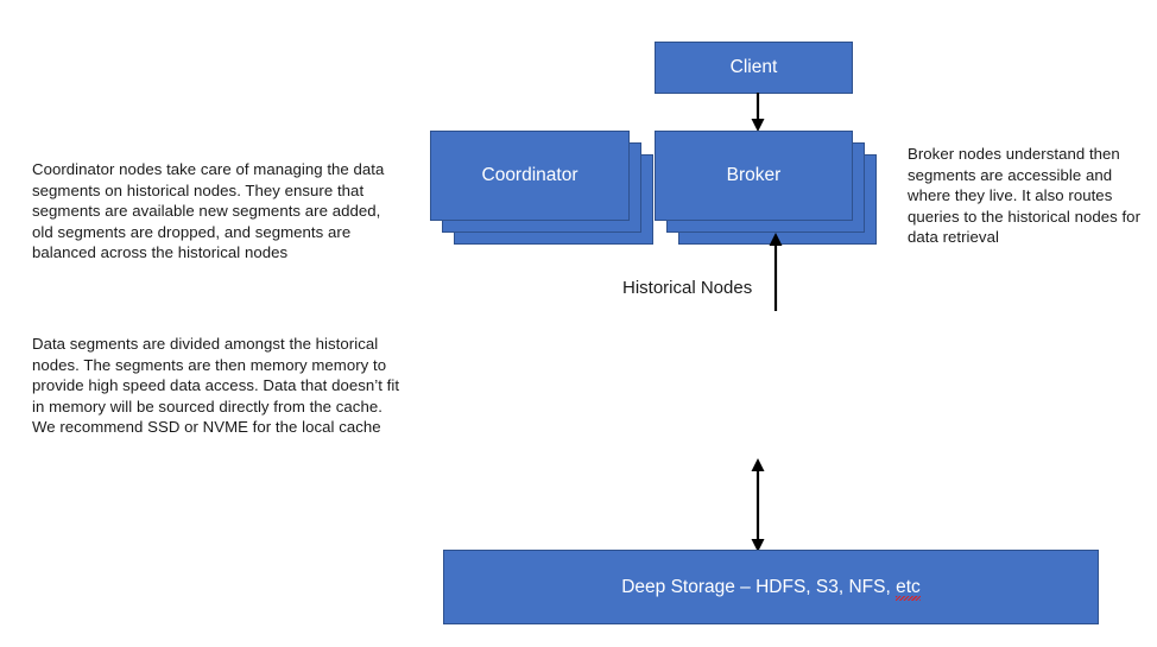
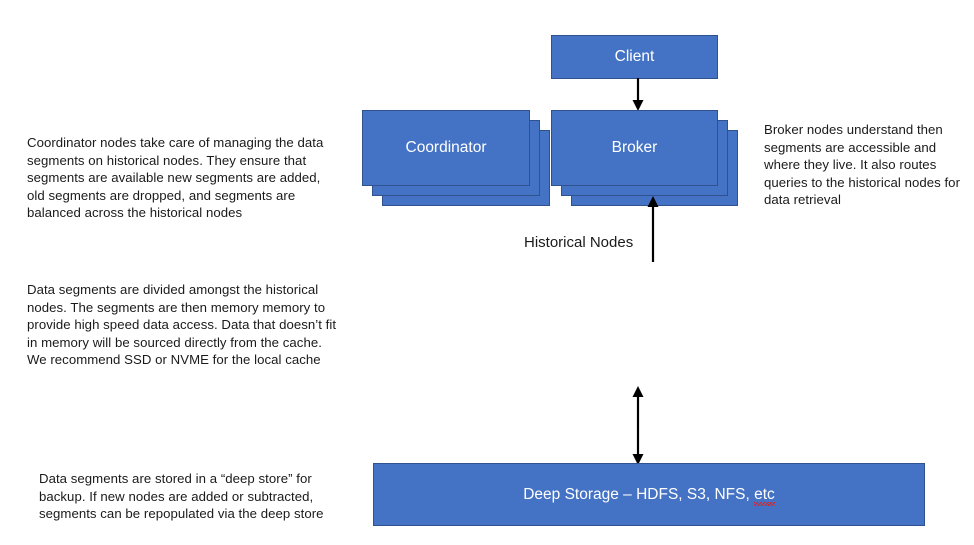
  Coordinator nodes take care of managing the data segments on historical nodes. They ensure that segments are available new segments are added, old segments are dropped, and segments are balanced across the historical nodes
  Broker nodes understand then segments are accessible and where they live. It also routes queries to the historical nodes for data retrieval
  Data segments are divided amongst the historical nodes. The segments are then memory memory to provide high speed data access. Data that doesn’t fit in memory will be sourced directly from the cache. We recommend SSD or NVME for the local cache
+ Data segments are stored in a “deep store” for backup. If new nodes are added or subtracted, segments can be repopulated via the deep store
  Client
  Coordinator
  Broker
  Historical Nodes
  Deep Storage – HDFS, S3, NFS, etc
